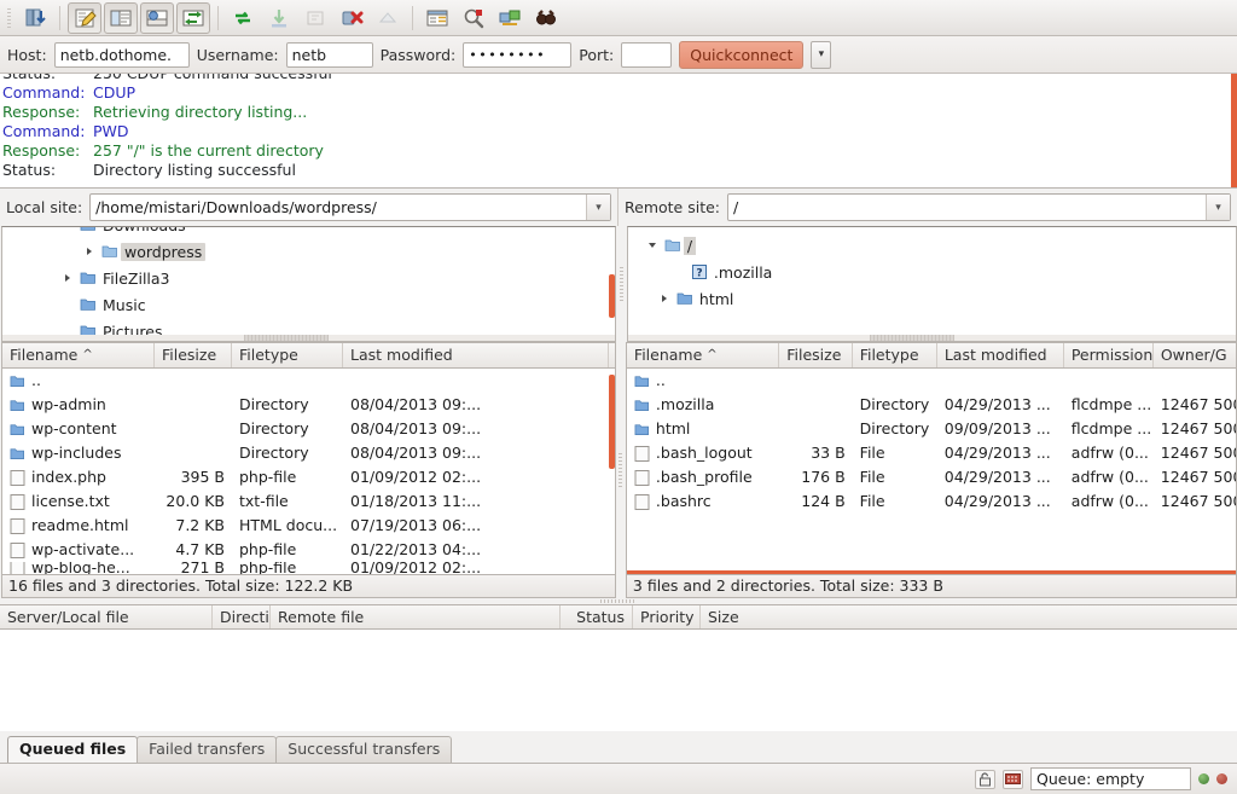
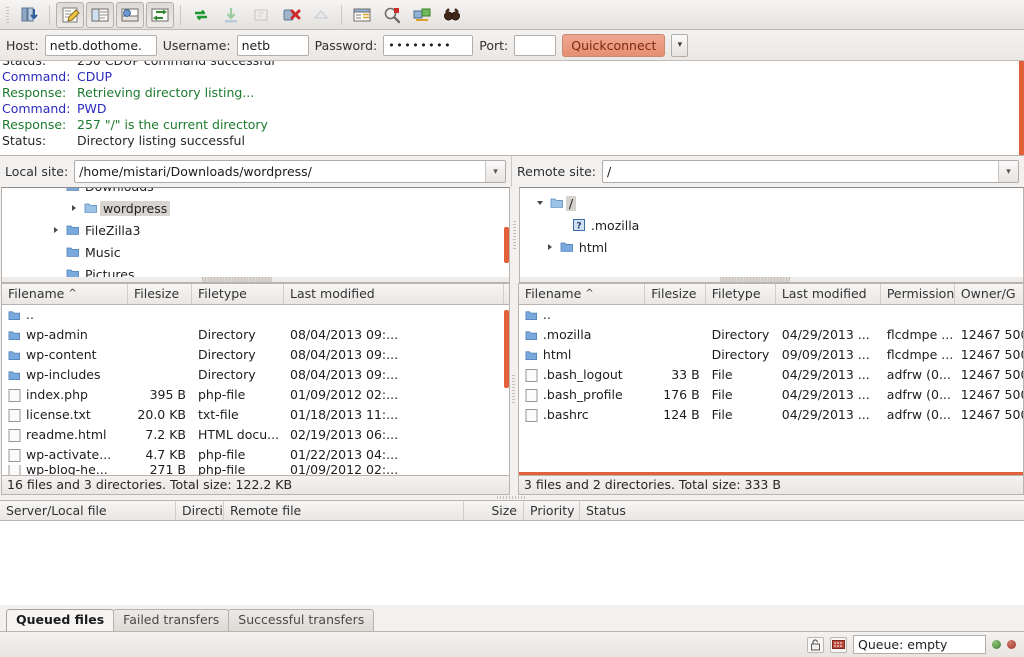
  Host:
  netb.dothome.
  Username:
  netb
  Password:
  ••••••••
  Port:
  Quickconnect
  ▾
  Status:
  250 CDUP command successful
  Command:
  CDUP
  Response:
  Retrieving directory listing...
  Command:
  PWD
  Response:
  257 "/" is the current directory
  Status:
  Directory listing successful
  Local site:
  /home/mistari/Downloads/wordpress/
  ▾
  Remote site:
  /
  ▾
  wordpress
  FileZilla3
  Music
  Pictures
  /
  ?
  .mozilla
  html
  Filename
  ^
  Filesize
  Filetype
  Last modified
  ..
  wp-admin
  Directory
  08/04/2013 09:...
  wp-content
  Directory
  08/04/2013 09:...
  wp-includes
  Directory
  08/04/2013 09:...
  index.php
  395 B
  php-file
  01/09/2012 02:...
  license.txt
  20.0 KB
  txt-file
  01/18/2013 11:...
  readme.html
  7.2 KB
  HTML docu...
- 07/19/2013 06:...
+ 02/19/2013 06:...
  wp-activate...
  4.7 KB
  php-file
  01/22/2013 04:...
  wp-blog-he...
  271 B
  php-file
  01/09/2012 02:...
  16 files and 3 directories. Total size: 122.2 KB
  Filename
  ^
  Filesize
  Filetype
  Last modified
  Permission
  Owner/G
  ..
  .mozilla
  Directory
  04/29/2013 ...
  flcdmpe ...
  12467 50
  html
  Directory
  09/09/2013 ...
  flcdmpe ...
  12467 50
  .bash_logout
  33 B
  File
  04/29/2013 ...
  adfrw (0...
  12467 50
  .bash_profile
  176 B
  File
  04/29/2013 ...
  adfrw (0...
  12467 50
  .bashrc
  124 B
  File
  04/29/2013 ...
  adfrw (0...
  12467 50
  3 files and 2 directories. Total size: 333 B
  Server/Local file
  Directi
  Remote file
- Status
+ Size
  Priority
- Size
+ Status
  Queued files
  Failed transfers
  Successful transfers
  Queue: empty
